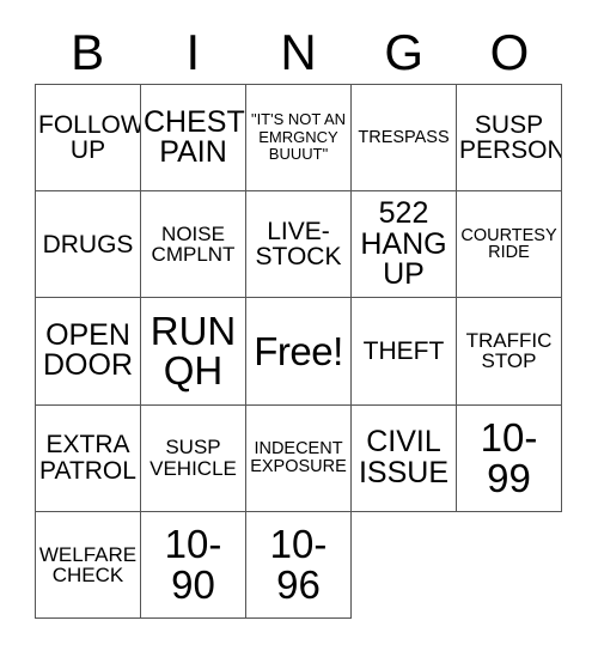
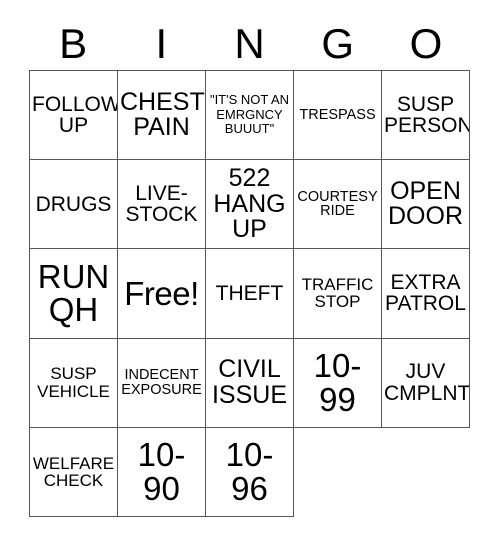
  B
  I
  N
  G
  O
  FOLLOW UP
  CHEST PAIN
  "IT'S NOT AN EMRGNCY BUUUT"
  TRESPASS
  SUSP PERSON
  DRUGS
- NOISE CMPLNT
  LIVE- STOCK
  522 HANG UP
  COURTESY RIDE
  OPEN DOOR
  RUN QH
  Free!
  THEFT
  TRAFFIC STOP
  EXTRA PATROL
  SUSP VEHICLE
  INDECENT EXPOSURE
  CIVIL ISSUE
  10- 99
+ JUV CMPLNT
  WELFARE CHECK
  10- 90
  10- 96
